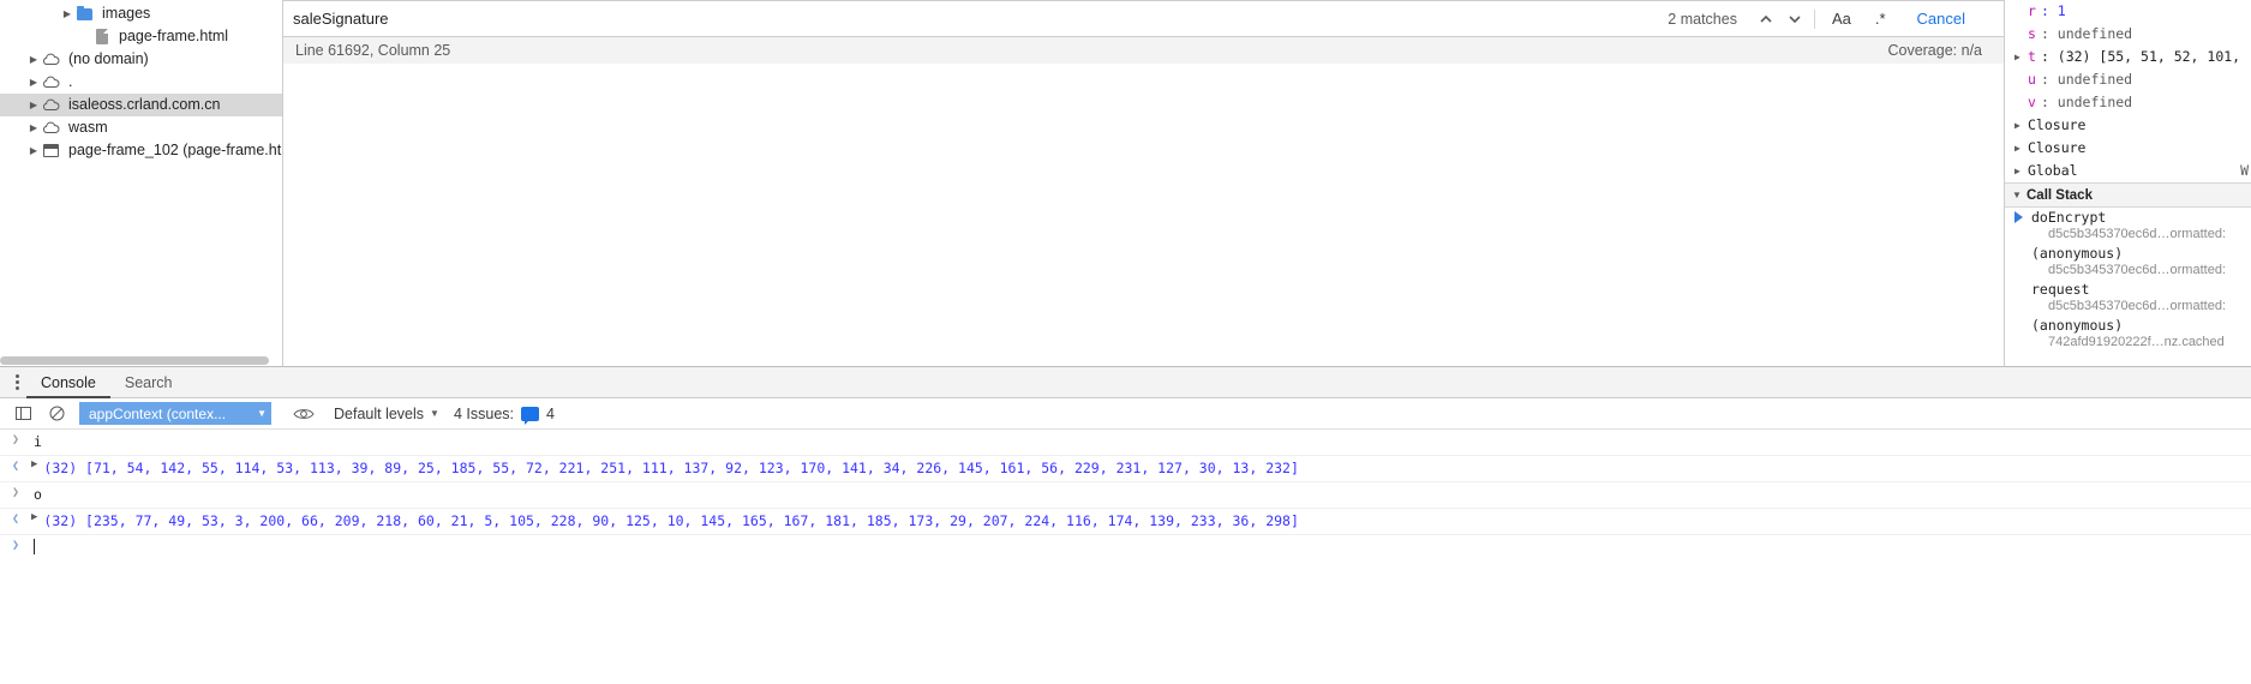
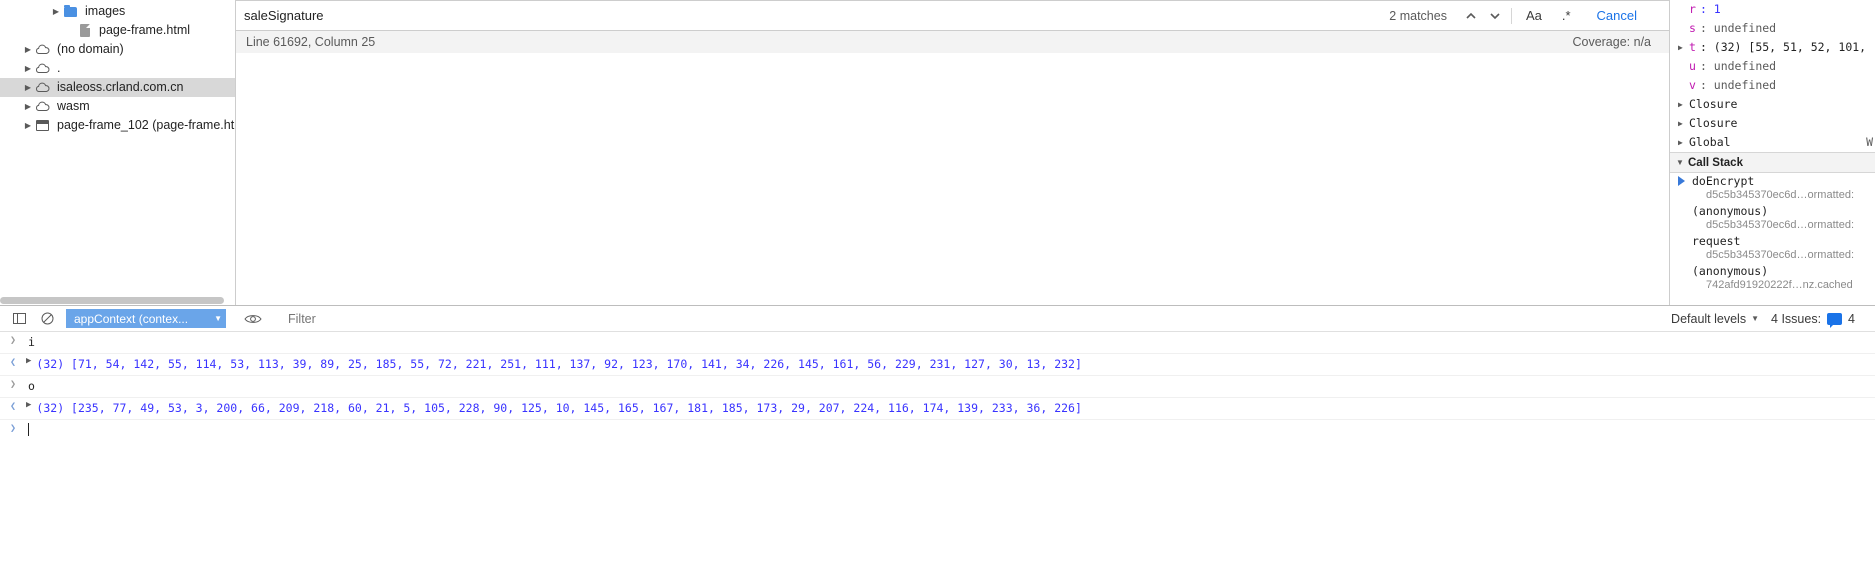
  ▶
  images
  page-frame.html
  ▶
  (no domain)
  ▶
  .
  ▶
  isaleoss.crland.com.cn
  ▶
  wasm
  ▶
  page-frame_102 (page-frame.ht
  saleSignature
  2 matches
  Aa
  .*
  Cancel
  Line 61692, Column 25
  Coverage: n/a
  r
  : 1
  s
  : undefined
  ▶
  t
  : (32) [55, 51, 52, 101,
  u
  : undefined
  v
  : undefined
  ▶
  Closure
  ▶
  Closure
  ▶
  Global
  W
  ▼
  Call Stack
  doEncrypt
  d5c5b345370ec6d…ormatted:
  (anonymous)
  d5c5b345370ec6d…ormatted:
  request
  d5c5b345370ec6d…ormatted:
  (anonymous)
  742afd91920222f…nz.cached
- Console
- Search
  appContext (contex...
  ▼
+ Filter
  Default levels
  ▼
  4 Issues:
  4
  ❯
  i
  ❮
  ▶
  (32) [71, 54, 142, 55, 114, 53, 113, 39, 89, 25, 185, 55, 72, 221, 251, 111, 137, 92, 123, 170, 141, 34, 226, 145, 161, 56, 229, 231, 127, 30, 13, 232]
  ❯
  o
  ❮
  ▶
- (32) [235, 77, 49, 53, 3, 200, 66, 209, 218, 60, 21, 5, 105, 228, 90, 125, 10, 145, 165, 167, 181, 185, 173, 29, 207, 224, 116, 174, 139, 233, 36, 298]
+ (32) [235, 77, 49, 53, 3, 200, 66, 209, 218, 60, 21, 5, 105, 228, 90, 125, 10, 145, 165, 167, 181, 185, 173, 29, 207, 224, 116, 174, 139, 233, 36, 226]
  ❯
